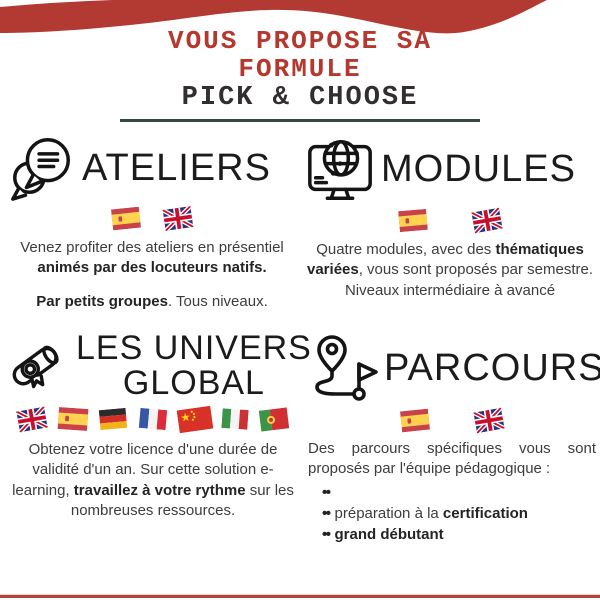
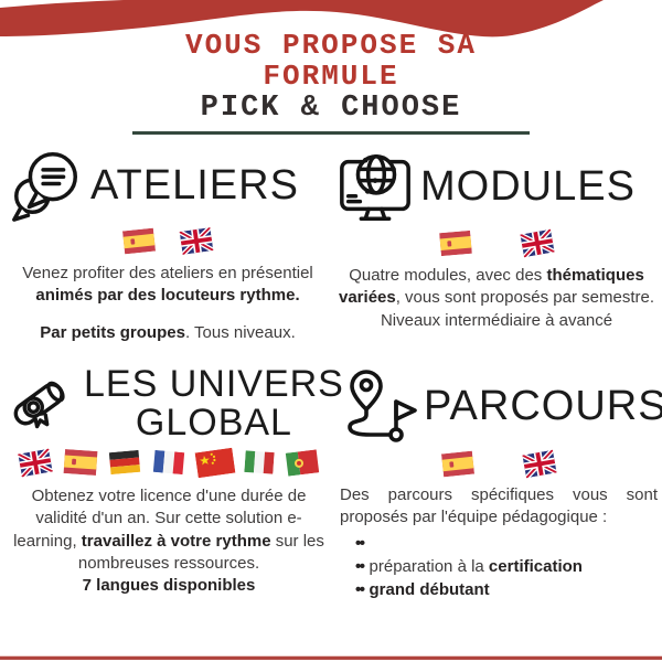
  VOUS PROPOSE SA
  FORMULE
  PICK & CHOOSE
  ATELIERS
- Venez profiter des ateliers en présentiel animés par des locuteurs natifs.
+ Venez profiter des ateliers en présentiel animés par des locuteurs rythme.
  Par petits groupes. Tous niveaux.
  MODULES
  Quatre modules, avec des thématiques variées, vous sont proposés par semestre.
  Niveaux intermédiaire à avancé
  LES UNIVERS
  GLOBAL
  Obtenez votre licence d'une durée de validité d'un an. Sur cette solution e-learning, travaillez à votre rythme sur les nombreuses ressources.
+ 7 langues disponibles
  PARCOURS
  Des parcours spécifiques vous sont proposés par l'équipe pédagogique :
  ••
  ••
  préparation à la certification
  ••
  grand débutant
